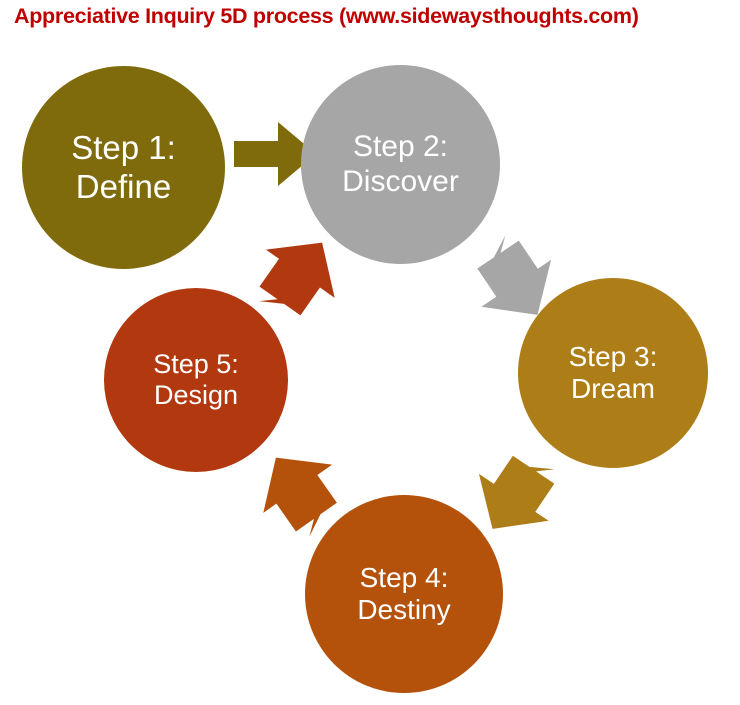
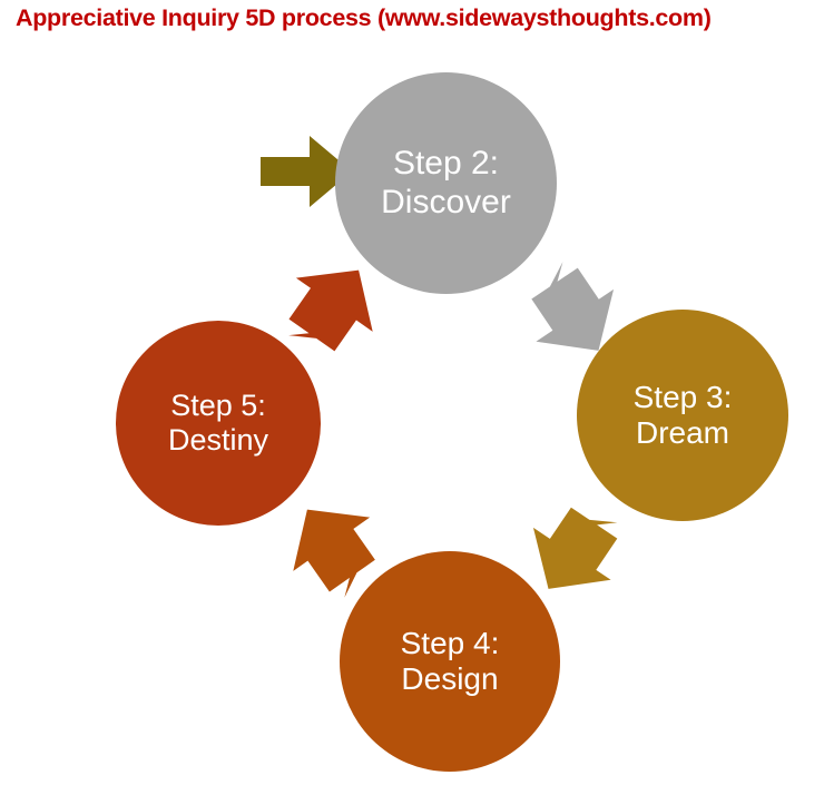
  Appreciative Inquiry 5D process (www.sidewaysthoughts.com)
- Step 1:
- Define
  Step 2:
  Discover
  Step 3:
  Dream
  Step 4:
- Destiny
+ Design
  Step 5:
- Design
+ Destiny
